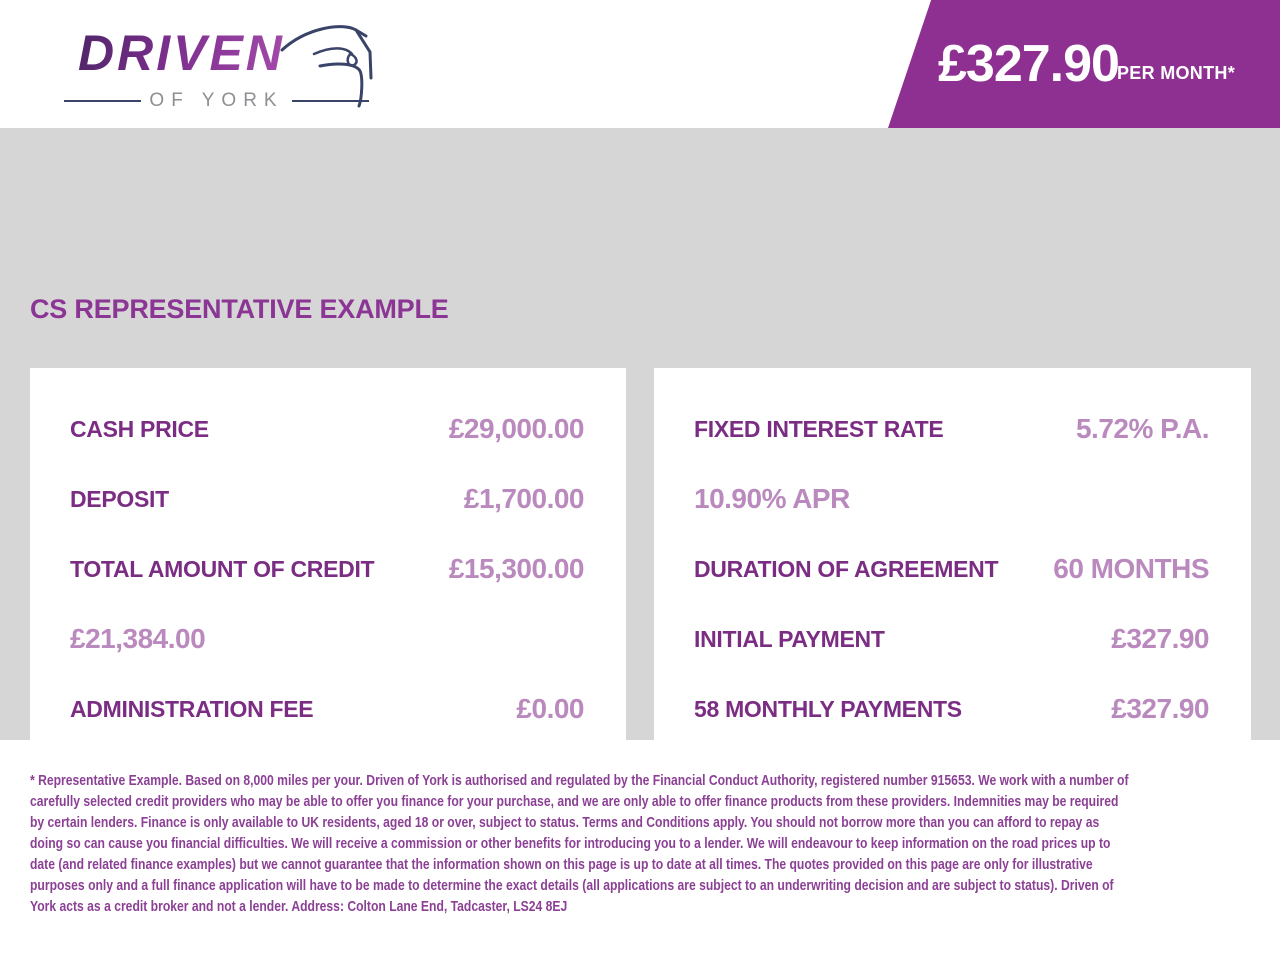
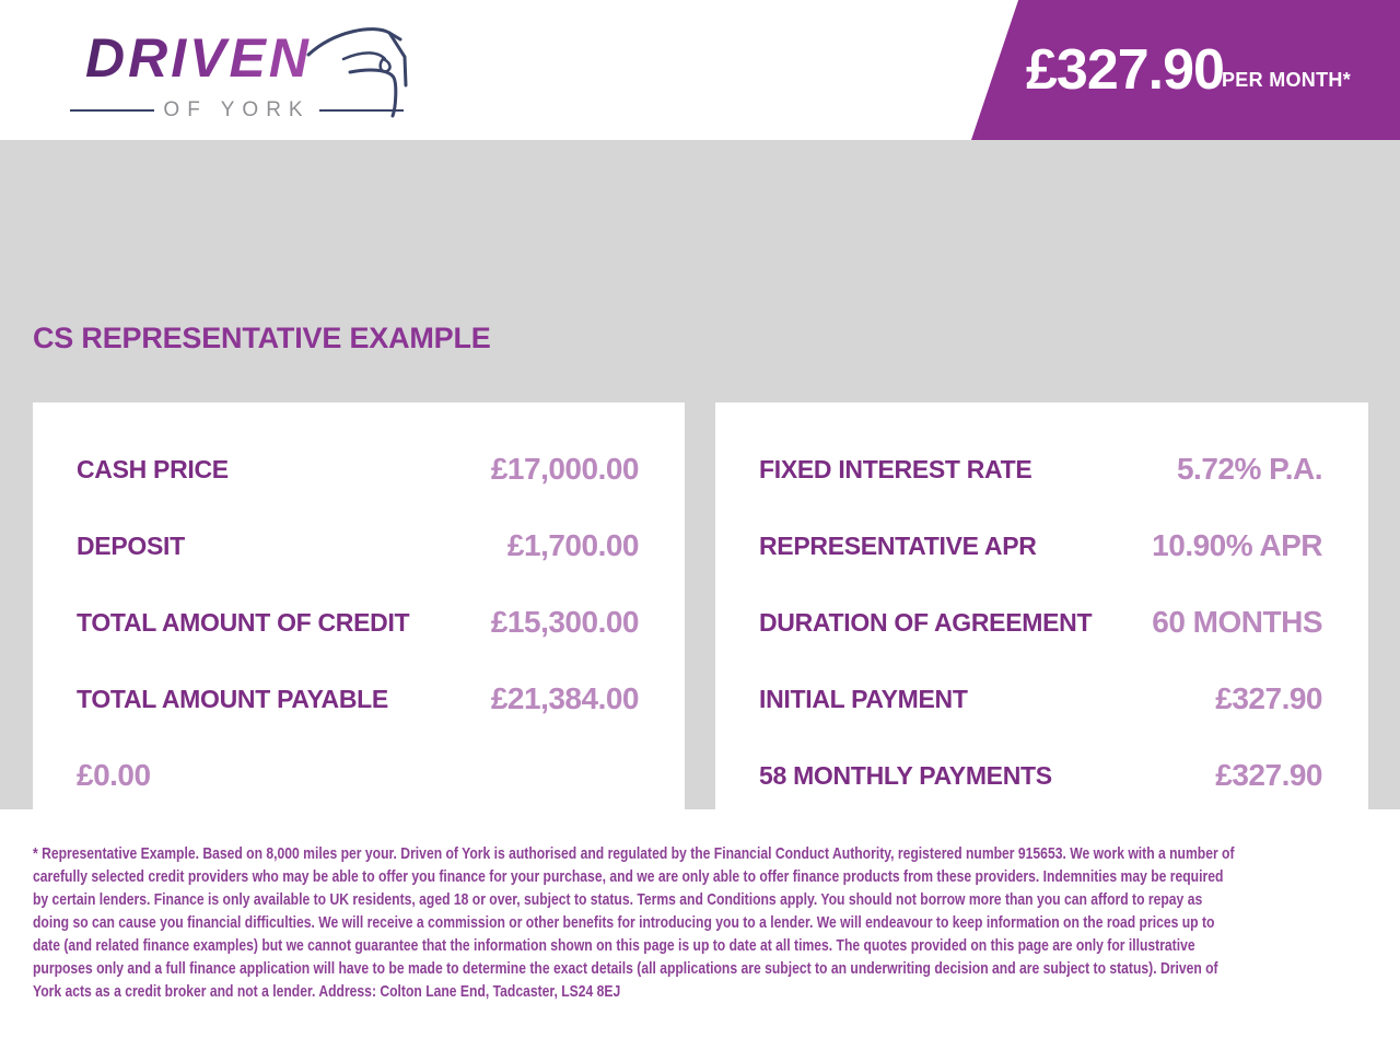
  DRIVEN
  OF YORK
  £327.90
  PER MONTH*
  CS REPRESENTATIVE EXAMPLE
  CASH PRICE
- £29,000.00
+ £17,000.00
  DEPOSIT
  £1,700.00
  TOTAL AMOUNT OF CREDIT
  £15,300.00
+ TOTAL AMOUNT PAYABLE
  £21,384.00
- ADMINISTRATION FEE
  £0.00
  FIXED INTEREST RATE
  5.72% P.A.
+ REPRESENTATIVE APR
  10.90% APR
  DURATION OF AGREEMENT
  60 MONTHS
  INITIAL PAYMENT
  £327.90
  58 MONTHLY PAYMENTS
  £327.90
  * Representative Example. Based on 8,000 miles per your. Driven of York is authorised and regulated by the Financial Conduct Authority, registered number 915653. We work with a number of carefully selected credit providers who may be able to offer you finance for your purchase, and we are only able to offer finance products from these providers. Indemnities may be required by certain lenders. Finance is only available to UK residents, aged 18 or over, subject to status. Terms and Conditions apply. You should not borrow more than you can afford to repay as doing so can cause you financial difficulties. We will receive a commission or other benefits for introducing you to a lender. We will endeavour to keep information on the road prices up to date (and related finance examples) but we cannot guarantee that the information shown on this page is up to date at all times. The quotes provided on this page are only for illustrative purposes only and a full finance application will have to be made to determine the exact details (all applications are subject to an underwriting decision and are subject to status). Driven of York acts as a credit broker and not a lender. Address: Colton Lane End, Tadcaster, LS24 8EJ
